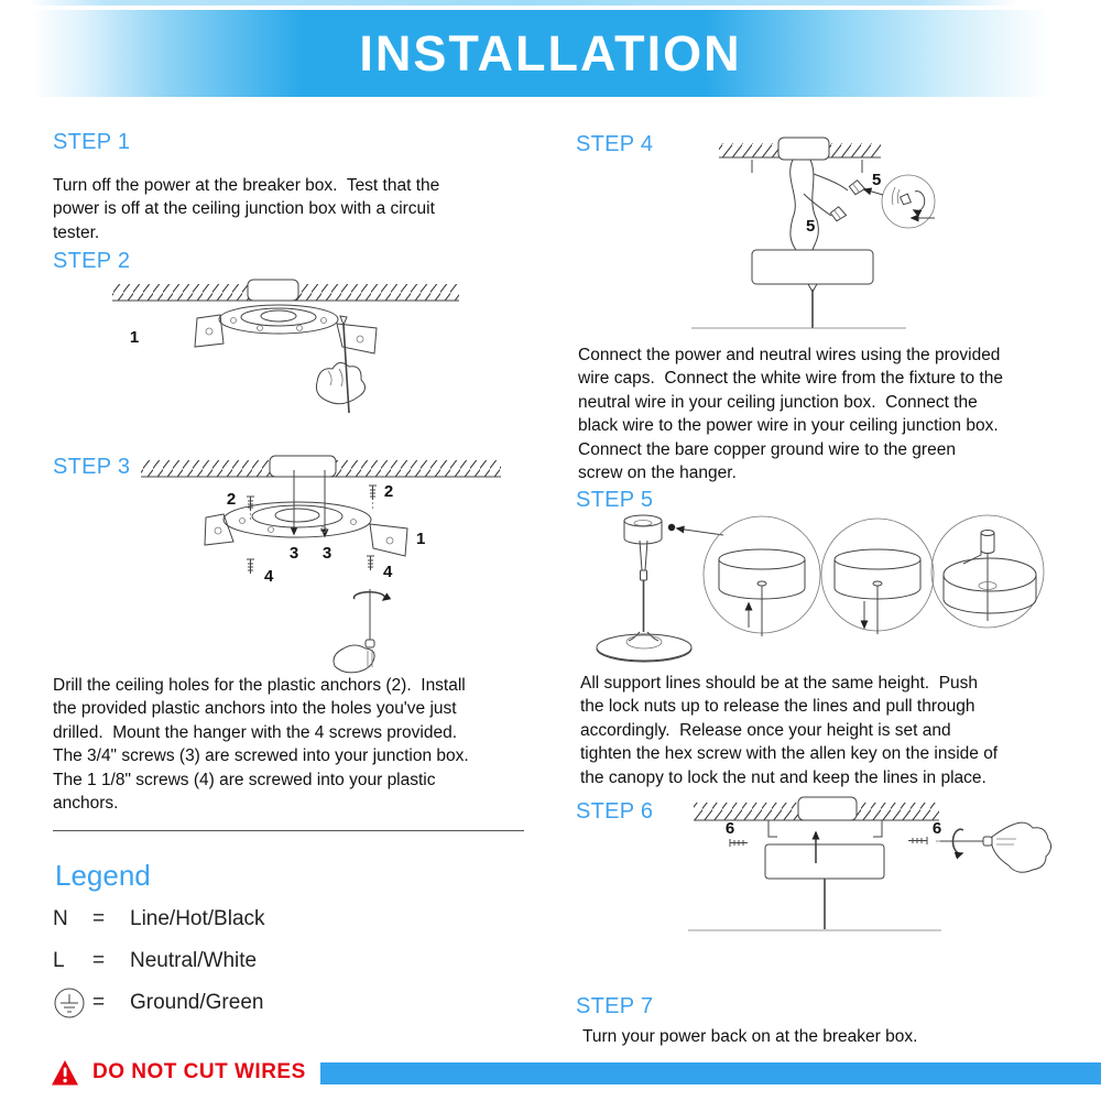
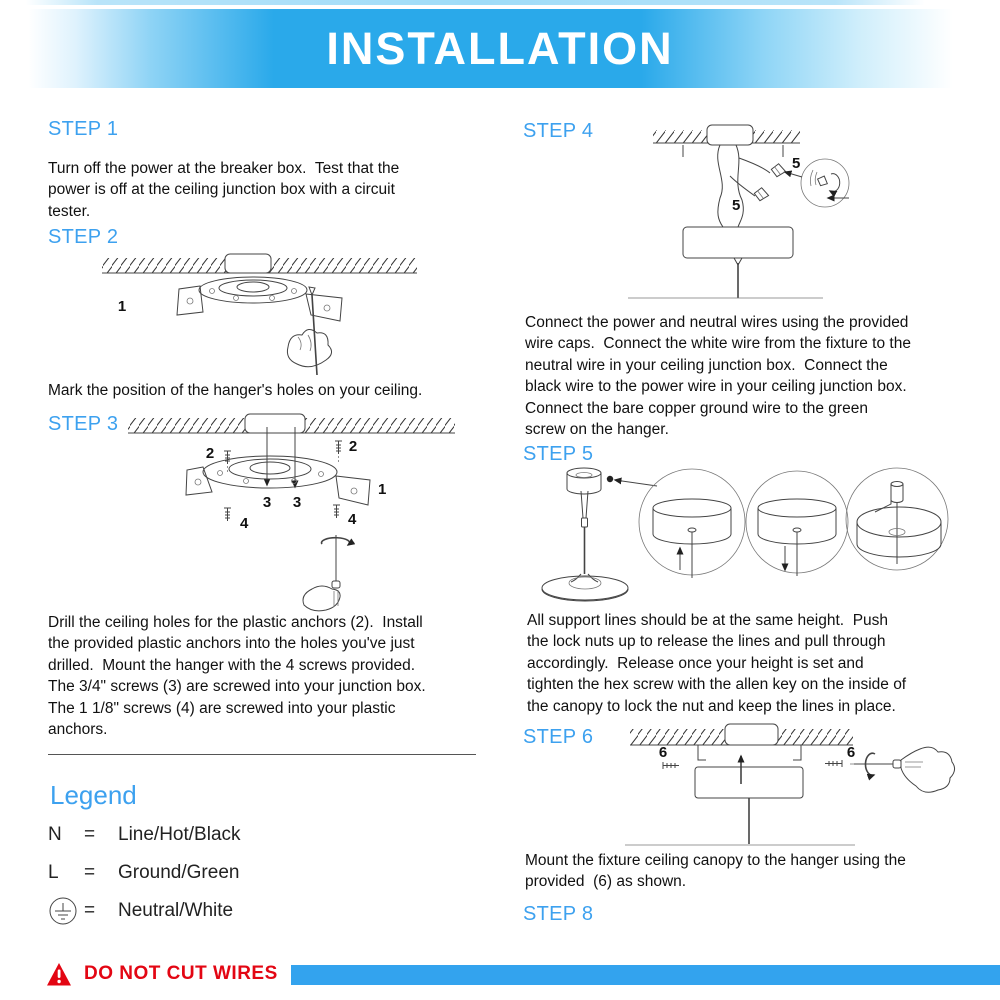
  INSTALLATION
  STEP 1
  Turn off the power at the breaker box. Test that the
  power is off at the ceiling junction box with a circuit
  tester.
  STEP 2
  1
+ Mark the position of the hanger's holes on your ceiling.
  STEP 3
  1
  2
  2
  3
  3
  4
  4
  Drill the ceiling holes for the plastic anchors (2). Install
  the provided plastic anchors into the holes you've just
  drilled. Mount the hanger with the 4 screws provided.
  The 3/4" screws (3) are screwed into your junction box.
  The 1 1/8" screws (4) are screwed into your plastic
  anchors.
  Legend
  N
  =
  Line/Hot/Black
  L
  =
- Neutral/White
+ Ground/Green
  =
- Ground/Green
+ Neutral/White
  STEP 4
  5
  5
  Connect the power and neutral wires using the provided
  wire caps. Connect the white wire from the fixture to the
  neutral wire in your ceiling junction box. Connect the
  black wire to the power wire in your ceiling junction box.
  Connect the bare copper ground wire to the green
  screw on the hanger.
  STEP 5
  All support lines should be at the same height. Push
  the lock nuts up to release the lines and pull through
  accordingly. Release once your height is set and
  tighten the hex screw with the allen key on the inside of
  the canopy to lock the nut and keep the lines in place.
  STEP 6
  6
  6
+ Mount the fixture ceiling canopy to the hanger using the
+ provided (6) as shown.
- STEP 7
+ STEP 8
- Turn your power back on at the breaker box.
  DO NOT CUT WIRES
